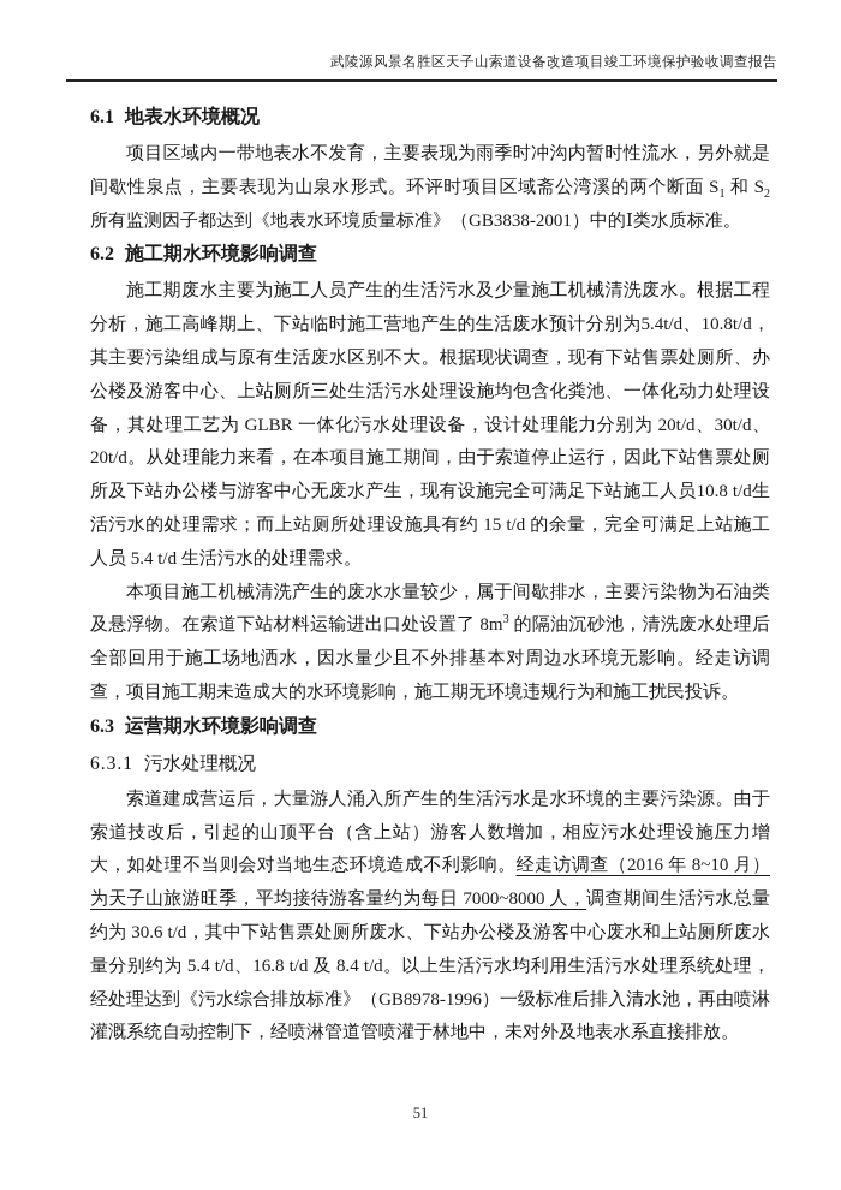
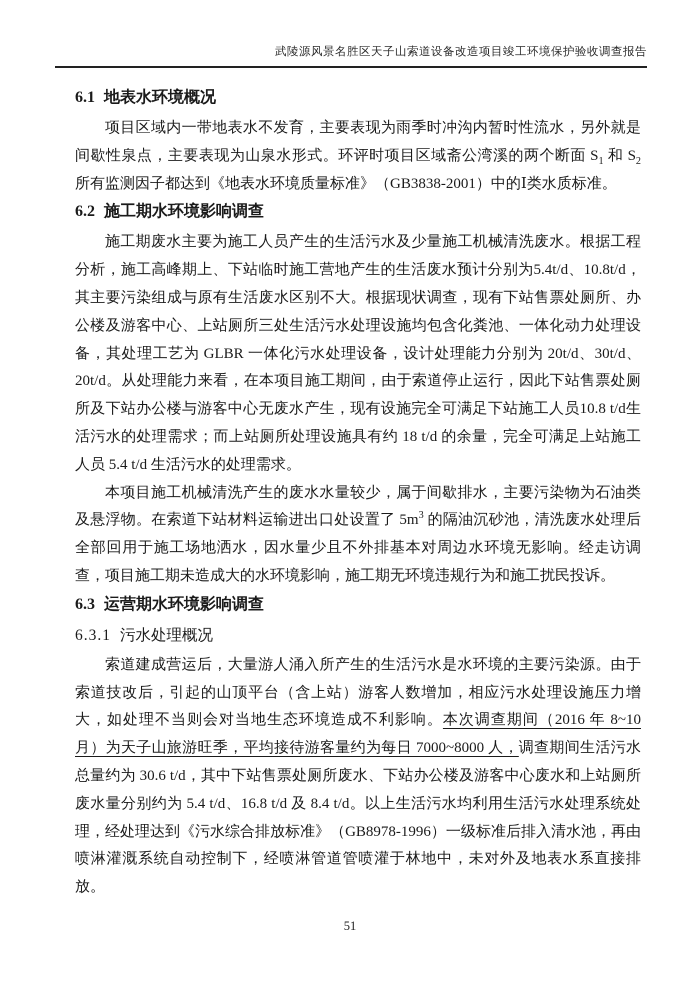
  武陵源风景名胜区天子山索道设备改造项目竣工环境保护验收调查报告
  6.1 地表水环境概况
  项目区域内一带地表水不发育，主要表现为雨季时冲沟内暂时性流水，另外就是间歇性泉点，主要表现为山泉水形式。环评时项目区域斋公湾溪的两个断面 S1 和 S2 所有监测因子都达到《地表水环境质量标准》（GB3838-2001）中的Ⅰ类水质标准。
  6.2 施工期水环境影响调查
- 施工期废水主要为施工人员产生的生活污水及少量施工机械清洗废水。根据工程分析，施工高峰期上、下站临时施工营地产生的生活废水预计分别为5.4t/d、10.8t/d，其主要污染组成与原有生活废水区别不大。根据现状调查，现有下站售票处厕所、办公楼及游客中心、上站厕所三处生活污水处理设施均包含化粪池、一体化动力处理设备，其处理工艺为 GLBR 一体化污水处理设备，设计处理能力分别为 20t/d、30t/d、20t/d。从处理能力来看，在本项目施工期间，由于索道停止运行，因此下站售票处厕所及下站办公楼与游客中心无废水产生，现有设施完全可满足下站施工人员10.8 t/d生活污水的处理需求；而上站厕所处理设施具有约 15 t/d 的余量，完全可满足上站施工人员 5.4 t/d 生活污水的处理需求。
+ 施工期废水主要为施工人员产生的生活污水及少量施工机械清洗废水。根据工程分析，施工高峰期上、下站临时施工营地产生的生活废水预计分别为5.4t/d、10.8t/d，其主要污染组成与原有生活废水区别不大。根据现状调查，现有下站售票处厕所、办公楼及游客中心、上站厕所三处生活污水处理设施均包含化粪池、一体化动力处理设备，其处理工艺为 GLBR 一体化污水处理设备，设计处理能力分别为 20t/d、30t/d、20t/d。从处理能力来看，在本项目施工期间，由于索道停止运行，因此下站售票处厕所及下站办公楼与游客中心无废水产生，现有设施完全可满足下站施工人员10.8 t/d生活污水的处理需求；而上站厕所处理设施具有约 18 t/d 的余量，完全可满足上站施工人员 5.4 t/d 生活污水的处理需求。
- 本项目施工机械清洗产生的废水水量较少，属于间歇排水，主要污染物为石油类及悬浮物。在索道下站材料运输进出口处设置了 8m3 的隔油沉砂池，清洗废水处理后全部回用于施工场地洒水，因水量少且不外排基本对周边水环境无影响。经走访调查，项目施工期未造成大的水环境影响，施工期无环境违规行为和施工扰民投诉。
+ 本项目施工机械清洗产生的废水水量较少，属于间歇排水，主要污染物为石油类及悬浮物。在索道下站材料运输进出口处设置了 5m3 的隔油沉砂池，清洗废水处理后全部回用于施工场地洒水，因水量少且不外排基本对周边水环境无影响。经走访调查，项目施工期未造成大的水环境影响，施工期无环境违规行为和施工扰民投诉。
  6.3 运营期水环境影响调查
  6.3.1 污水处理概况
- 索道建成营运后，大量游人涌入所产生的生活污水是水环境的主要污染源。由于索道技改后，引起的山顶平台（含上站）游客人数增加，相应污水处理设施压力增大，如处理不当则会对当地生态环境造成不利影响。经走访调查（2016 年 8~10 月）为天子山旅游旺季，平均接待游客量约为每日 7000~8000 人，调查期间生活污水总量约为 30.6 t/d，其中下站售票处厕所废水、下站办公楼及游客中心废水和上站厕所废水量分别约为 5.4 t/d、16.8 t/d 及 8.4 t/d。以上生活污水均利用生活污水处理系统处理，经处理达到《污水综合排放标准》（GB8978-1996）一级标准后排入清水池，再由喷淋灌溉系统自动控制下，经喷淋管道管喷灌于林地中，未对外及地表水系直接排放。
+ 索道建成营运后，大量游人涌入所产生的生活污水是水环境的主要污染源。由于索道技改后，引起的山顶平台（含上站）游客人数增加，相应污水处理设施压力增大，如处理不当则会对当地生态环境造成不利影响。本次调查期间（2016 年 8~10 月）为天子山旅游旺季，平均接待游客量约为每日 7000~8000 人，调查期间生活污水总量约为 30.6 t/d，其中下站售票处厕所废水、下站办公楼及游客中心废水和上站厕所废水量分别约为 5.4 t/d、16.8 t/d 及 8.4 t/d。以上生活污水均利用生活污水处理系统处理，经处理达到《污水综合排放标准》（GB8978-1996）一级标准后排入清水池，再由喷淋灌溉系统自动控制下，经喷淋管道管喷灌于林地中，未对外及地表水系直接排放。
  51
